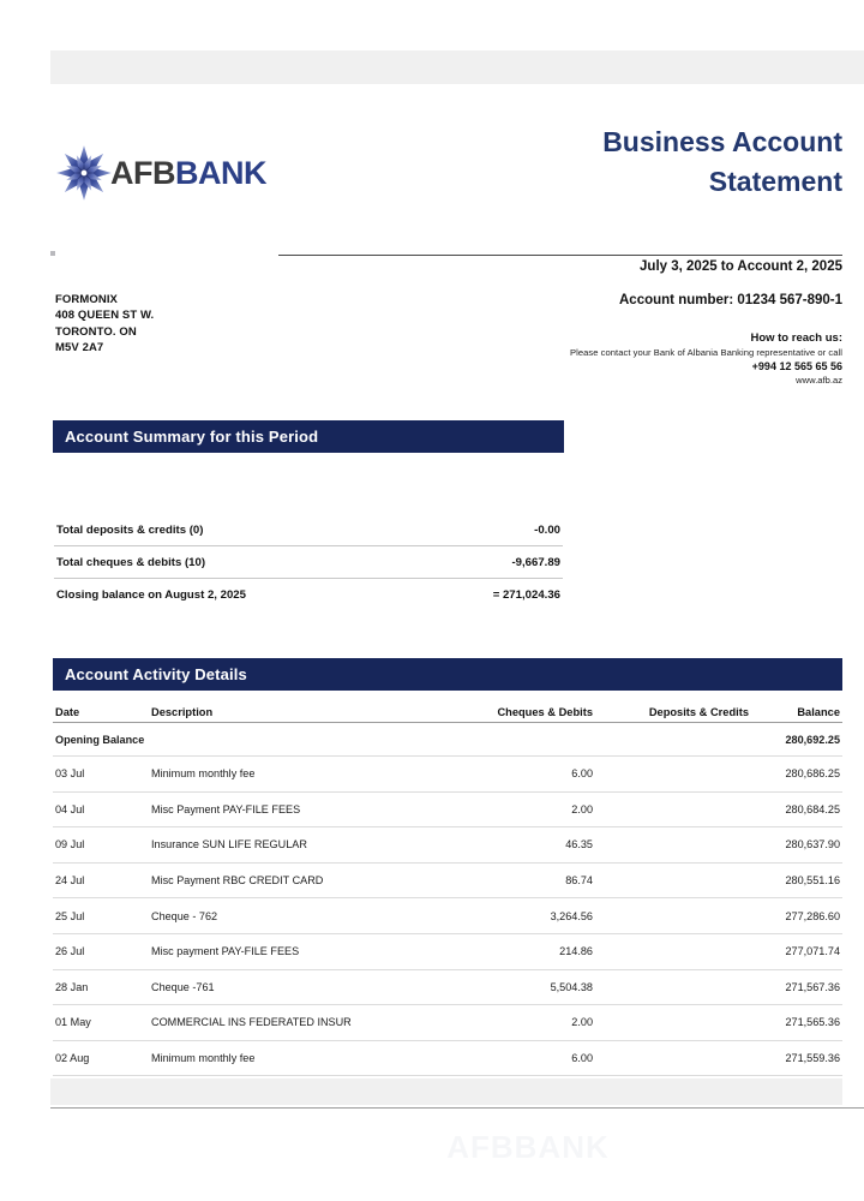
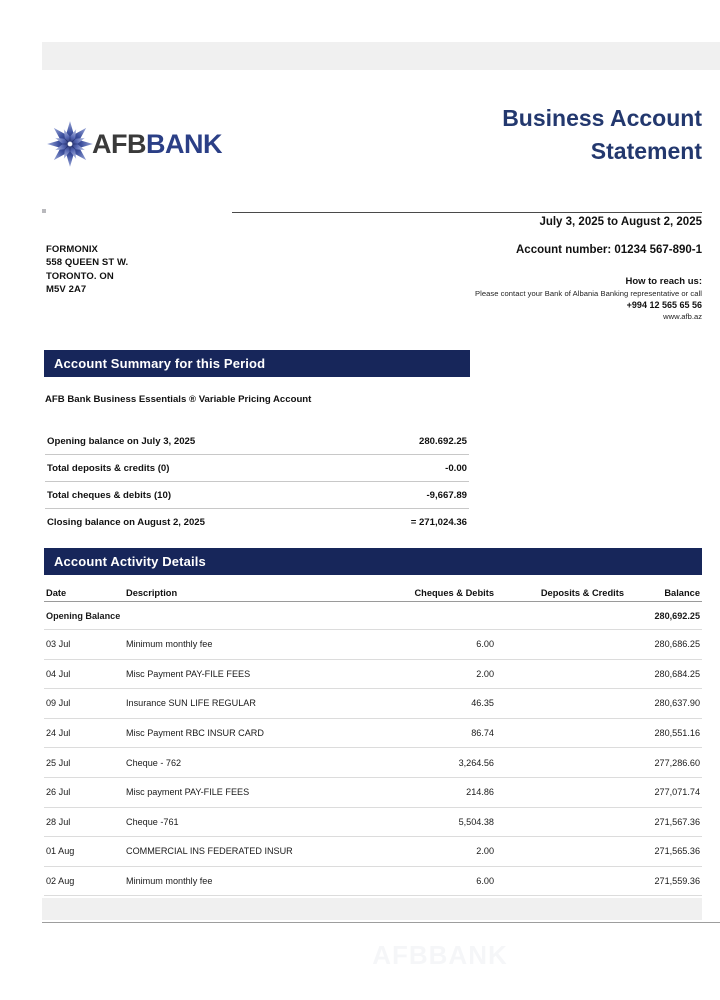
  AFBBANK
  Business Account
  Statement
  FORMONIX
- 408 QUEEN ST W.
+ 558 QUEEN ST W.
  TORONTO. ON
  M5V 2A7
- July 3, 2025 to Account 2, 2025
+ July 3, 2025 to August 2, 2025
  Account number: 01234 567-890-1
  How to reach us:
  Please contact your Bank of Albania Banking representative or call
  +994 12 565 65 56
  www.afb.az
  Account Summary for this Period
+ AFB Bank Business Essentials ® Variable Pricing Account
+ Opening balance on July 3, 2025
+ 280.692.25
  Total deposits & credits (0)
  -0.00
  Total cheques & debits (10)
  -9,667.89
  Closing balance on August 2, 2025
  = 271,024.36
  Account Activity Details
  Date
  Description
  Cheques & Debits
  Deposits & Credits
  Balance
  Opening Balance
  280,692.25
  03 Jul
  Minimum monthly fee
  6.00
  280,686.25
  04 Jul
  Misc Payment PAY-FILE FEES
  2.00
  280,684.25
  09 Jul
  Insurance SUN LIFE REGULAR
  46.35
  280,637.90
  24 Jul
- Misc Payment RBC CREDIT CARD
+ Misc Payment RBC INSUR CARD
  86.74
  280,551.16
  25 Jul
  Cheque - 762
  3,264.56
  277,286.60
  26 Jul
  Misc payment PAY-FILE FEES
  214.86
  277,071.74
- 28 Jan
+ 28 Jul
  Cheque -761
  5,504.38
  271,567.36
- 01 May
+ 01 Aug
  COMMERCIAL INS FEDERATED INSUR
  2.00
  271,565.36
  02 Aug
  Minimum monthly fee
  6.00
  271,559.36
